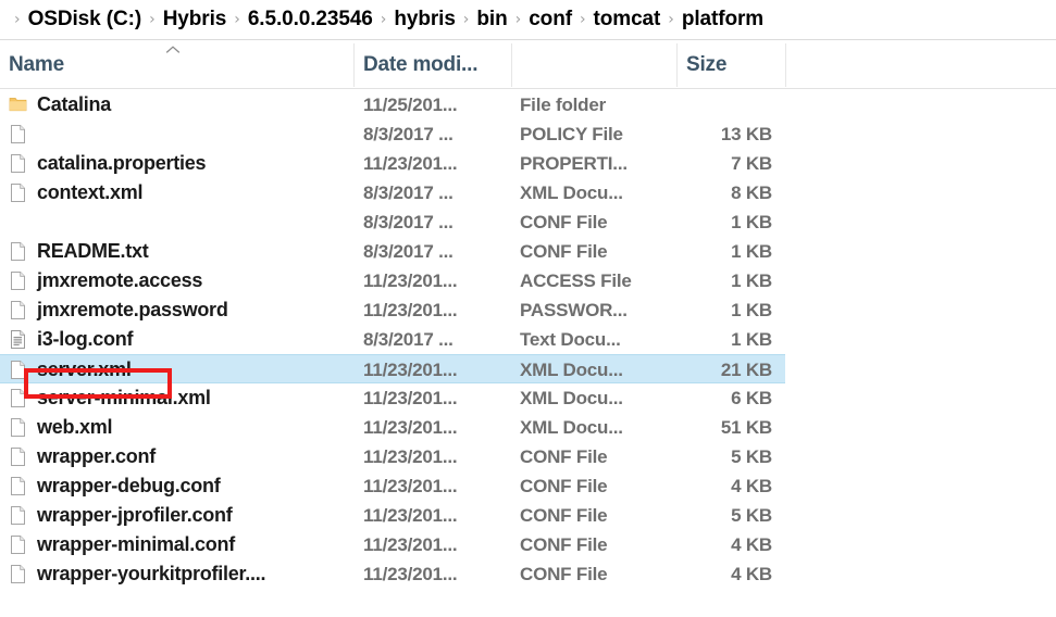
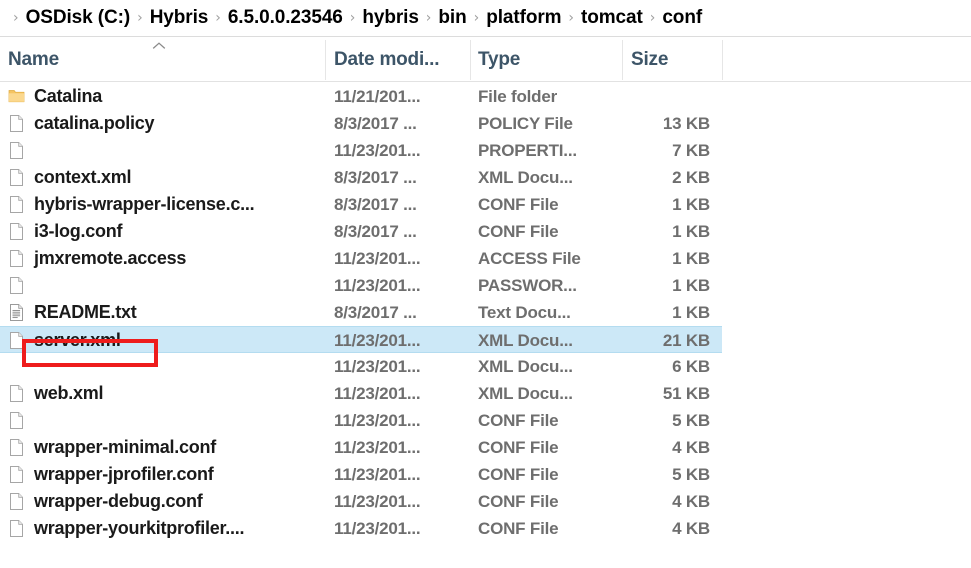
  ›
  OSDisk (C:)
  ›
  Hybris
  ›
  6.5.0.0.23546
  ›
  hybris
  ›
  bin
  ›
- conf
+ platform
  ›
  tomcat
  ›
- platform
+ conf
  Name
  Date modi...
+ Type
  Size
  Catalina
- 11/25/201...
+ 11/21/201...
  File folder
+ catalina.policy
  8/3/2017 ...
  POLICY File
  13 KB
- catalina.properties
  11/23/201...
  PROPERTI...
  7 KB
  context.xml
  8/3/2017 ...
  XML Docu...
- 8 KB
+ 2 KB
+ hybris-wrapper-license.c...
  8/3/2017 ...
  CONF File
  1 KB
- README.txt
+ i3-log.conf
  8/3/2017 ...
  CONF File
  1 KB
  jmxremote.access
  11/23/201...
  ACCESS File
  1 KB
- jmxremote.password
  11/23/201...
  PASSWOR...
  1 KB
- i3-log.conf
+ README.txt
  8/3/2017 ...
  Text Docu...
  1 KB
  server.xml
  11/23/201...
  XML Docu...
  21 KB
- server-minimal.xml
  11/23/201...
  XML Docu...
  6 KB
  web.xml
  11/23/201...
  XML Docu...
  51 KB
- wrapper.conf
  11/23/201...
  CONF File
  5 KB
- wrapper-debug.conf
+ wrapper-minimal.conf
  11/23/201...
  CONF File
  4 KB
  wrapper-jprofiler.conf
  11/23/201...
  CONF File
  5 KB
- wrapper-minimal.conf
+ wrapper-debug.conf
  11/23/201...
  CONF File
  4 KB
  wrapper-yourkitprofiler....
  11/23/201...
  CONF File
  4 KB
